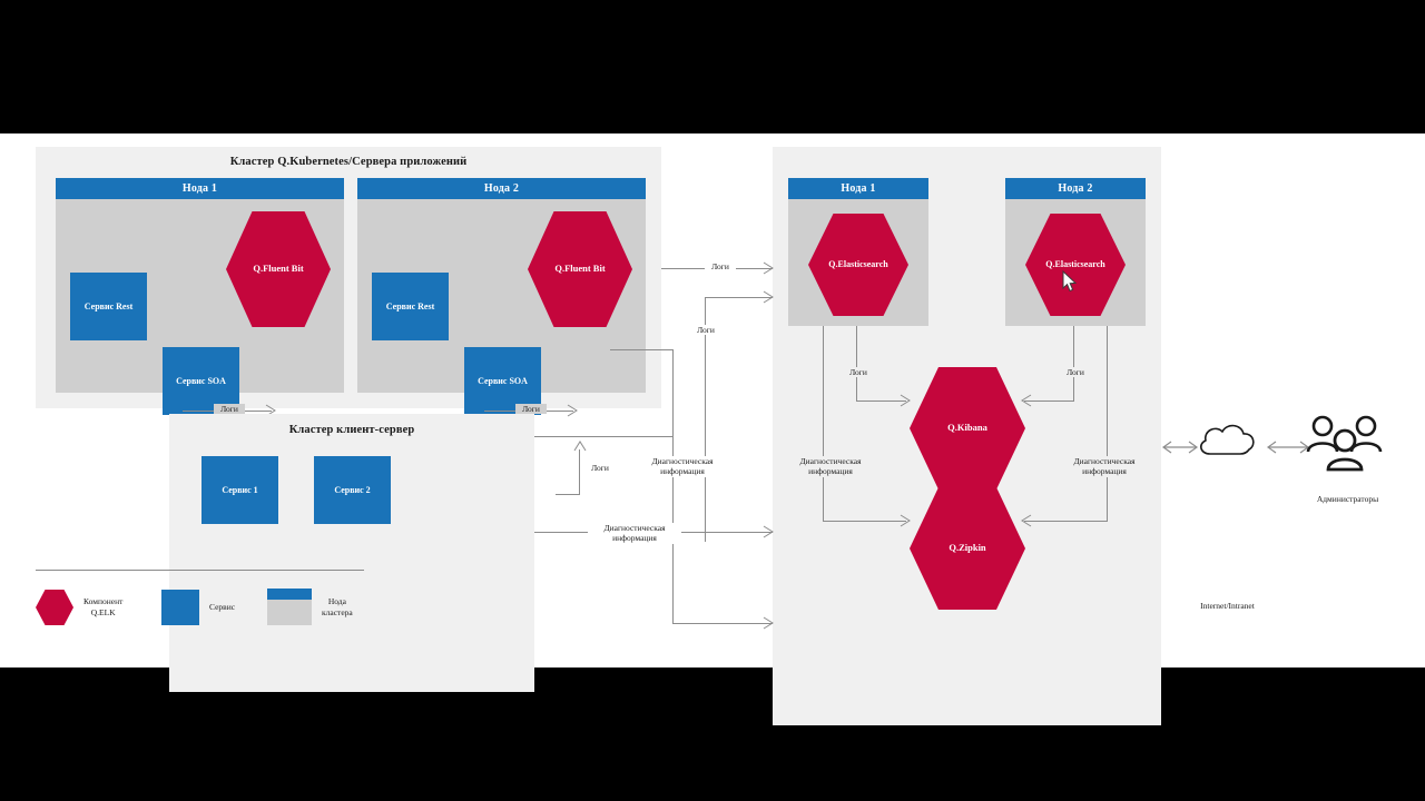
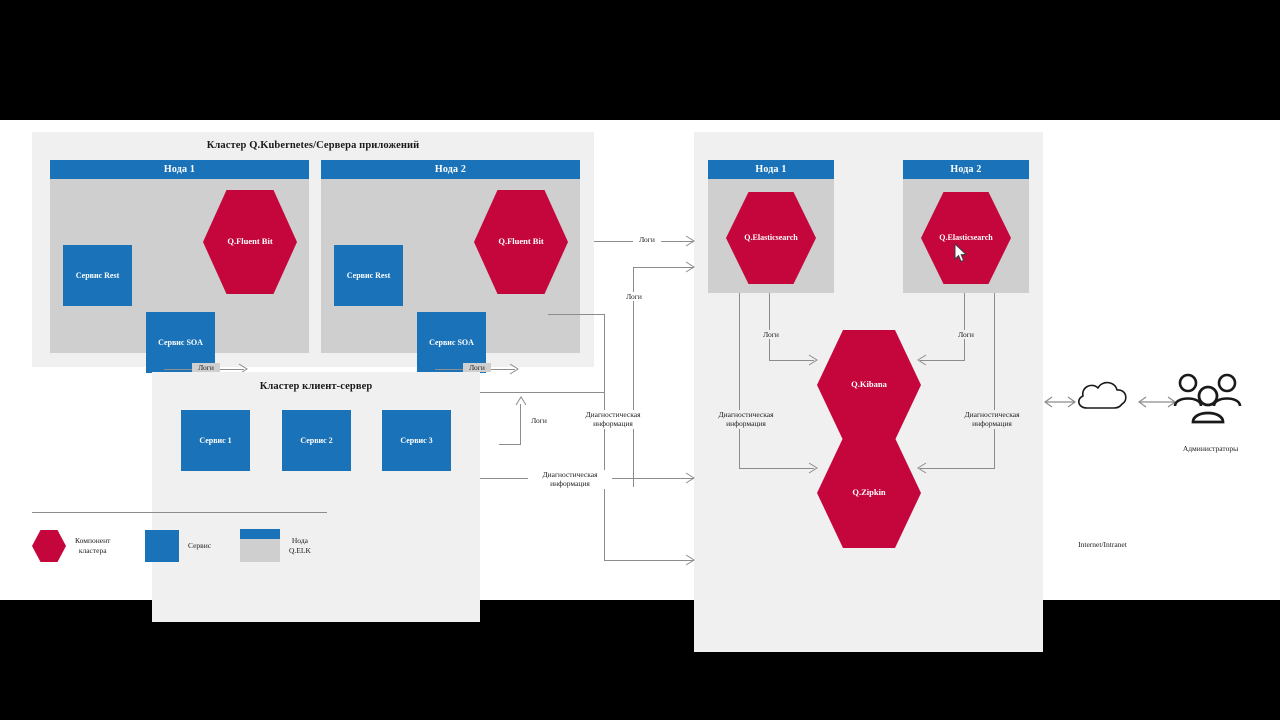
  Кластер Q.Kubernetes/Сервера приложений
  Нода 1
  Сервис Rest
  Сервис SOA
  Q.Fluent Bit
  Логи
  Нода 2
  Сервис Rest
  Сервис SOA
  Q.Fluent Bit
  Логи
  Логи
  Кластер клиент-сервер
  Сервис 1
  Сервис 2
+ Сервис 3
  Нода 1
  Q.Elasticsearch
  Нода 2
  Q.Elasticsearch
  Q.Kibana
  Q.Zipkin
  Логи
  Логи
  Диагностическая
  информация
  Диагностическая
  информация
  Логи
  Логи
  Диагностическая
  информация
  Диагностическая
  информация
  Internet/Intranet
  Администраторы
  Компонент
- Q.ELK
+ кластера
  Сервис
  Нода
- кластера
+ Q.ELK
